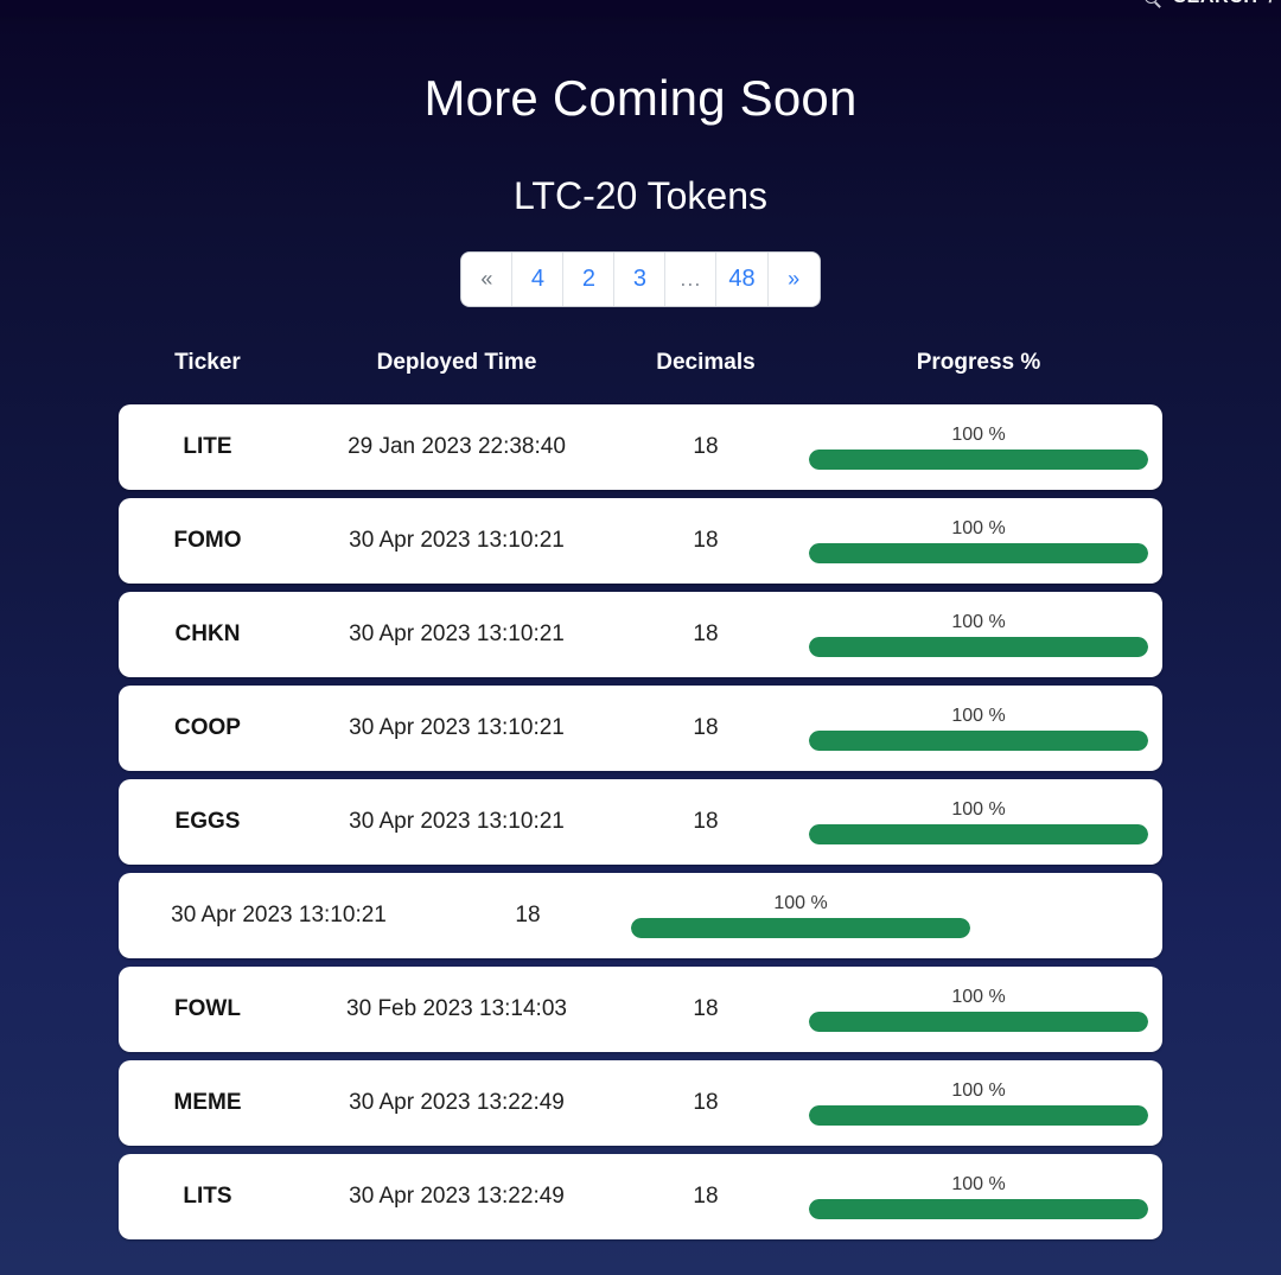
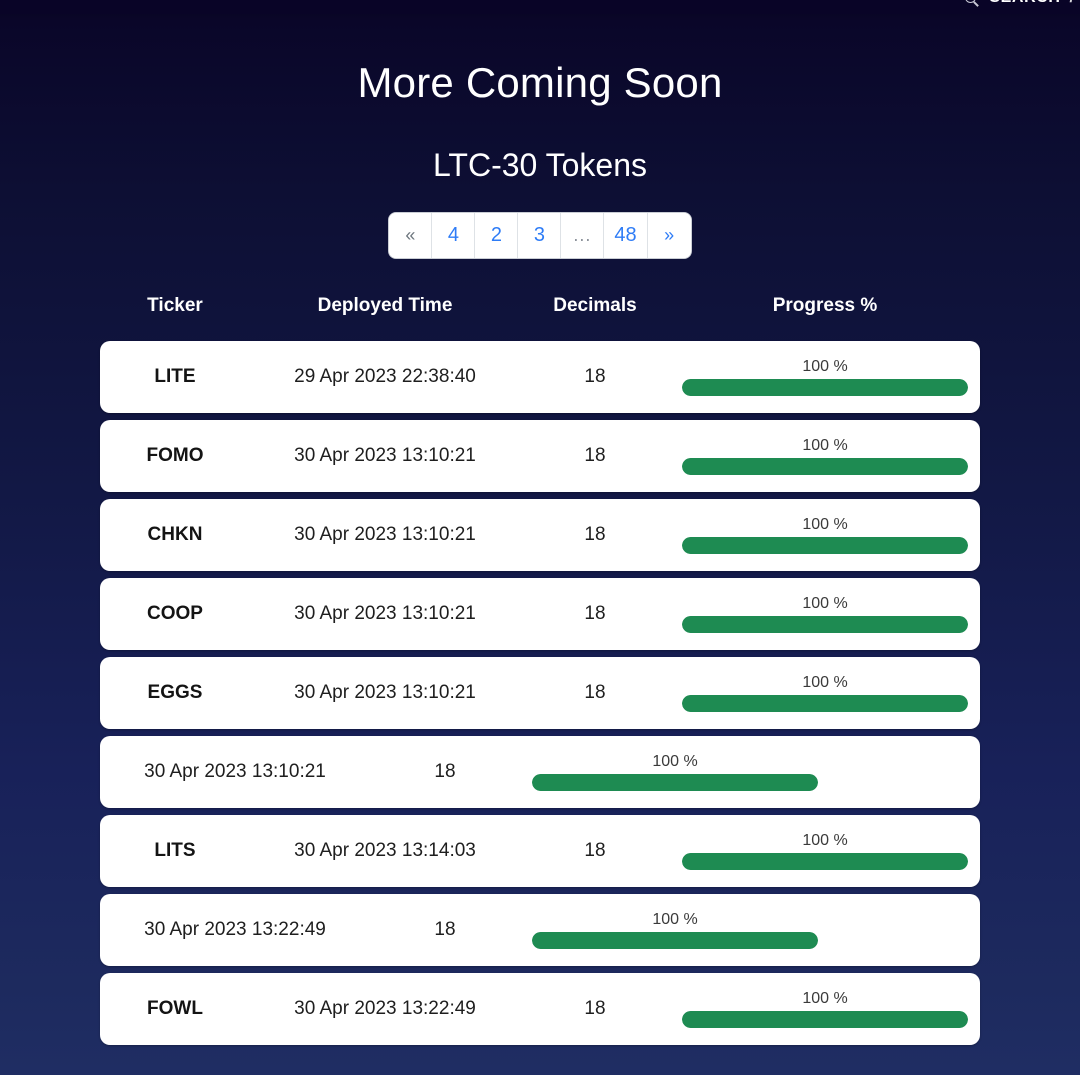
  More Coming Soon
- LTC-20 Tokens
+ LTC-30 Tokens
  «
  4
  2
  3
  ...
  48
  »
  Ticker
  Deployed Time
  Decimals
  Progress %
  LITE
- 29 Jan 2023 22:38:40
+ 29 Apr 2023 22:38:40
  18
  100 %
  FOMO
  30 Apr 2023 13:10:21
  18
  100 %
  CHKN
  30 Apr 2023 13:10:21
  18
  100 %
  COOP
  30 Apr 2023 13:10:21
  18
  100 %
  EGGS
  30 Apr 2023 13:10:21
  18
  100 %
  30 Apr 2023 13:10:21
  18
  100 %
- FOWL
+ LITS
- 30 Feb 2023 13:14:03
+ 30 Apr 2023 13:14:03
  18
  100 %
- MEME
  30 Apr 2023 13:22:49
  18
  100 %
- LITS
+ FOWL
  30 Apr 2023 13:22:49
  18
  100 %
